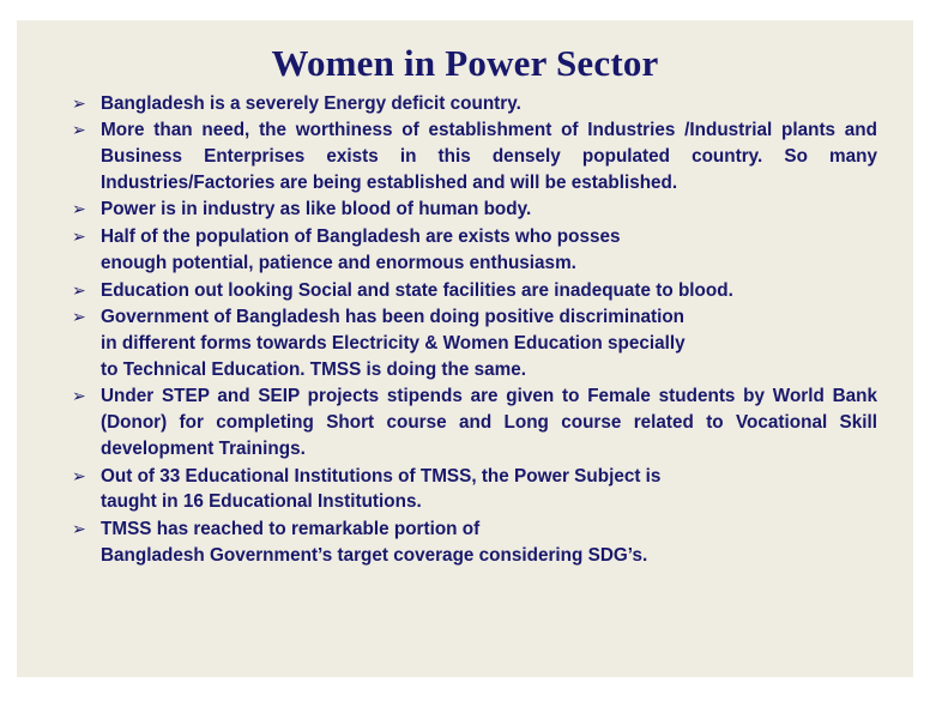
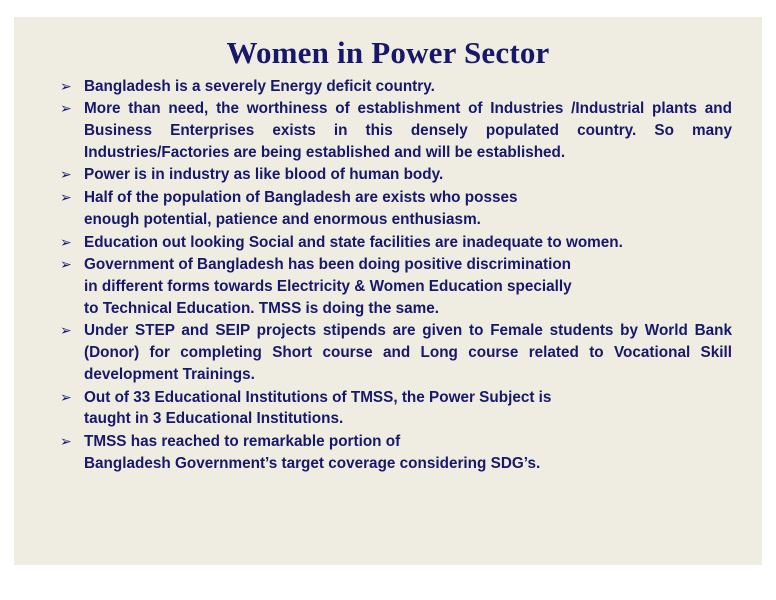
  Women in Power Sector
  ➢
  Bangladesh is a severely Energy deficit country.
  ➢
  More than need, the worthiness of establishment of Industries /Industrial plants and Business Enterprises exists in this densely populated country. So many Industries/Factories are being established and will be established.
  ➢
  Power is in industry as like blood of human body.
  ➢
  Half of the population of Bangladesh are exists who posses
  enough potential, patience and enormous enthusiasm.
  ➢
- Education out looking Social and state facilities are inadequate to blood.
+ Education out looking Social and state facilities are inadequate to women.
  ➢
  Government of Bangladesh has been doing positive discrimination
  in different forms towards Electricity & Women Education specially
  to Technical Education. TMSS is doing the same.
  ➢
  Under STEP and SEIP projects stipends are given to Female students by World Bank (Donor) for completing Short course and Long course related to Vocational Skill development Trainings.
  ➢
  Out of 33 Educational Institutions of TMSS, the Power Subject is
- taught in 16 Educational Institutions.
+ taught in 3 Educational Institutions.
  ➢
  TMSS has reached to remarkable portion of
  Bangladesh Government’s target coverage considering SDG’s.
